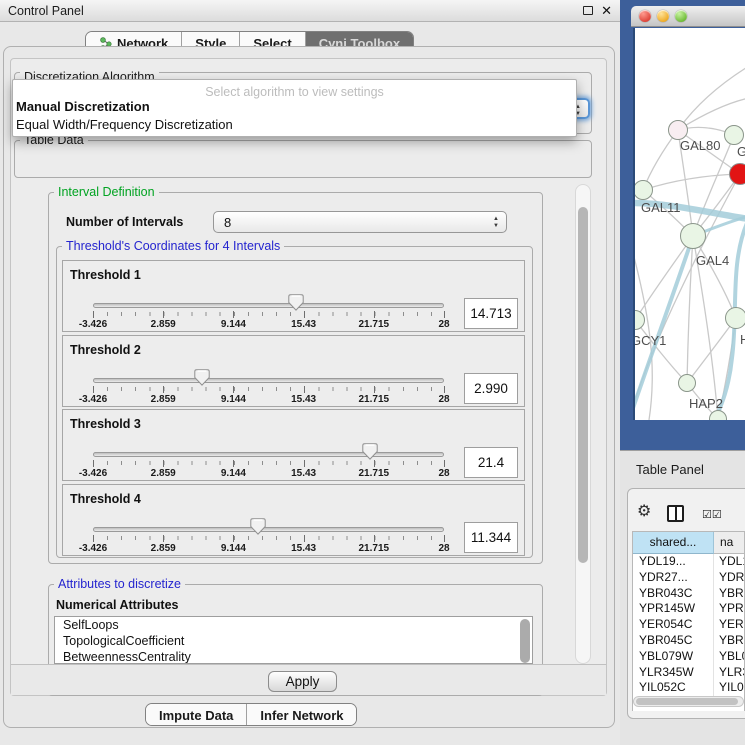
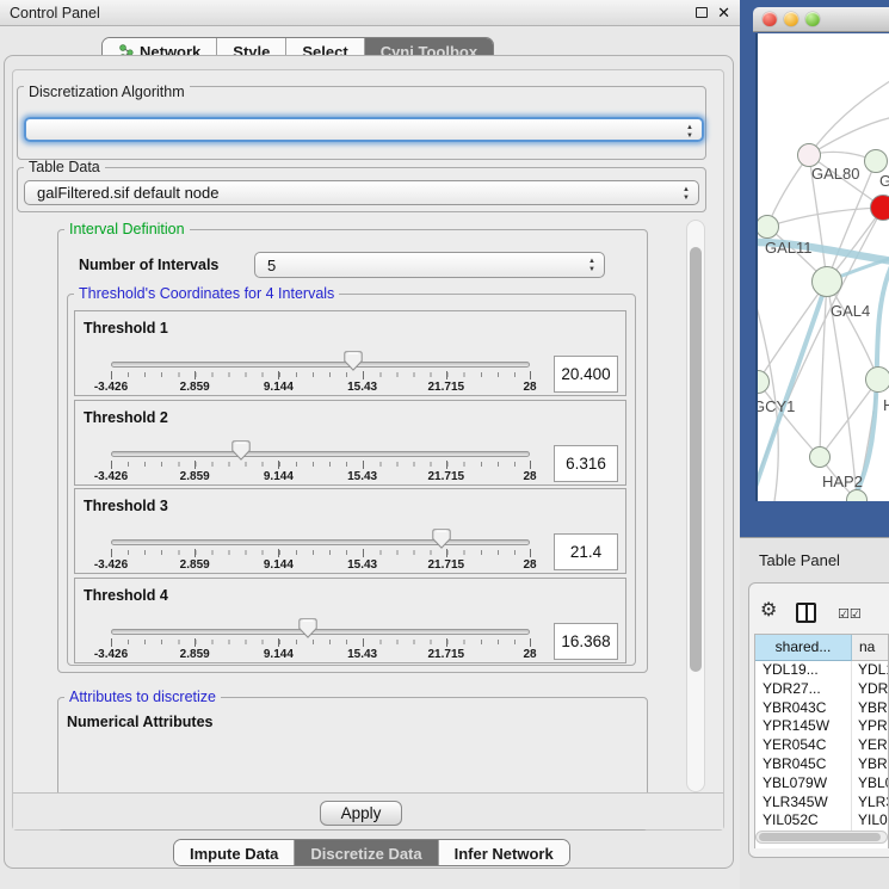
  Control Panel
  ✕
  Network
  Style
  Select
  Cyni Toolbox
  Discretization Algorithm
- Select algorithm to view settings
- Manual Discretization
- Equal Width/Frequency Discretization
  Table Data
+ galFiltered.sif default node
  Interval Definition
  Number of Intervals
- 8
+ 5
  Threshold's Coordinates for 4 Intervals
  Attributes to discretize
  Numerical Attributes
- SelfLoops
- TopologicalCoefficient
- BetweennessCentrality
  Apply
  Impute Data
+ Discretize Data
  Infer Network
  Threshold 1
  -3.426
  2.859
  9.144
  15.43
  21.715
  28
- 14.713
+ 20.400
  Threshold 2
  -3.426
  2.859
  9.144
  15.43
  21.715
  28
- 2.990
+ 6.316
  Threshold 3
  -3.426
  2.859
  9.144
  15.43
  21.715
  28
  21.4
  Threshold 4
  -3.426
  2.859
  9.144
  15.43
  21.715
  28
- 11.344
+ 16.368
  GAL80
  GAL11
  GAL4
  GCY1
  HAP2
  Table Panel
  ⚙
  ☑☑
  shared...
  na
  YDL19...
  YDL
  YDR27...
  YDR
  YBR043C
  YBR
  YPR145W
  YPR
  YER054C
  YER
  YBR045C
  YBR
  YBL079W
  YBL
  YLR345W
  YLR
  YIL052C
  YIL0
